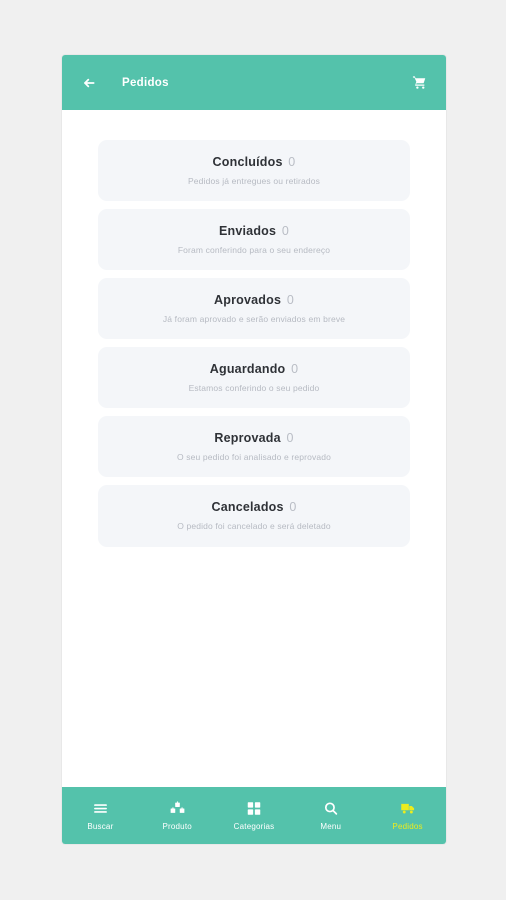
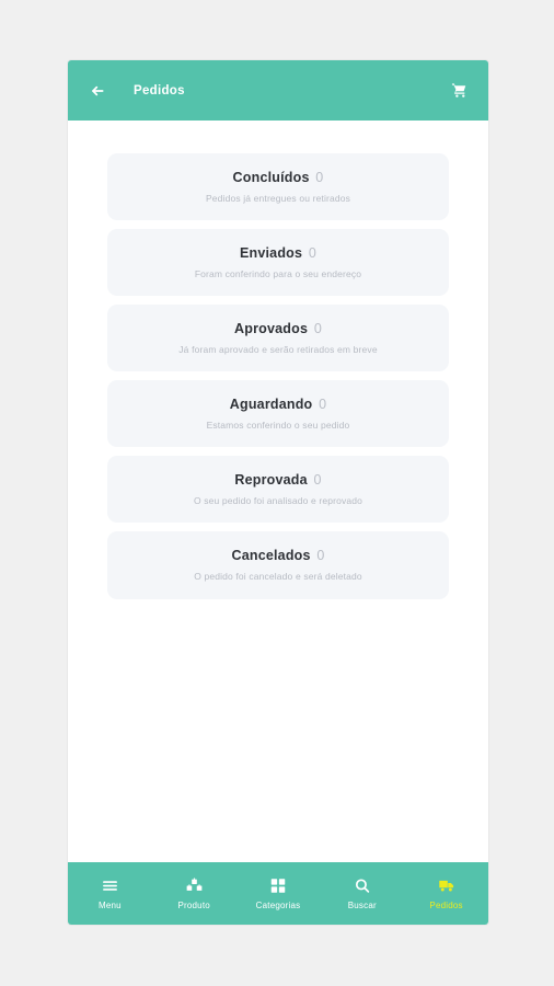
  Pedidos
  Concluídos 0
  Pedidos já entregues ou retirados
  Enviados 0
  Foram conferindo para o seu endereço
  Aprovados 0
- Já foram aprovado e serão enviados em breve
+ Já foram aprovado e serão retirados em breve
  Aguardando 0
  Estamos conferindo o seu pedido
  Reprovada 0
  O seu pedido foi analisado e reprovado
  Cancelados 0
  O pedido foi cancelado e será deletado
- Buscar
+ Menu
  Produto
  Categorias
- Menu
+ Buscar
  Pedidos
